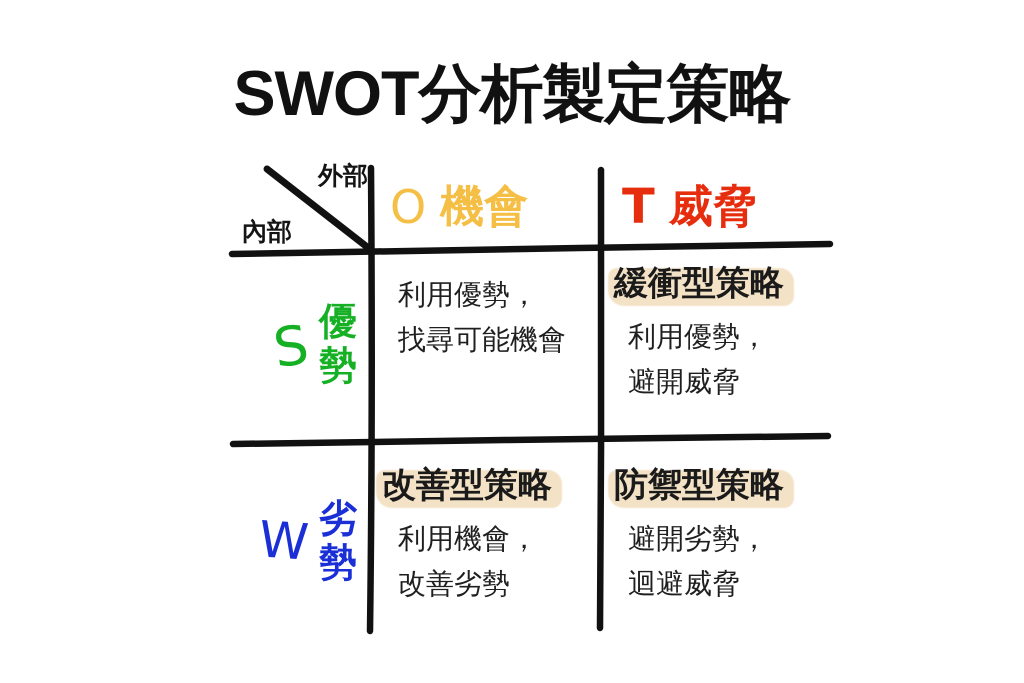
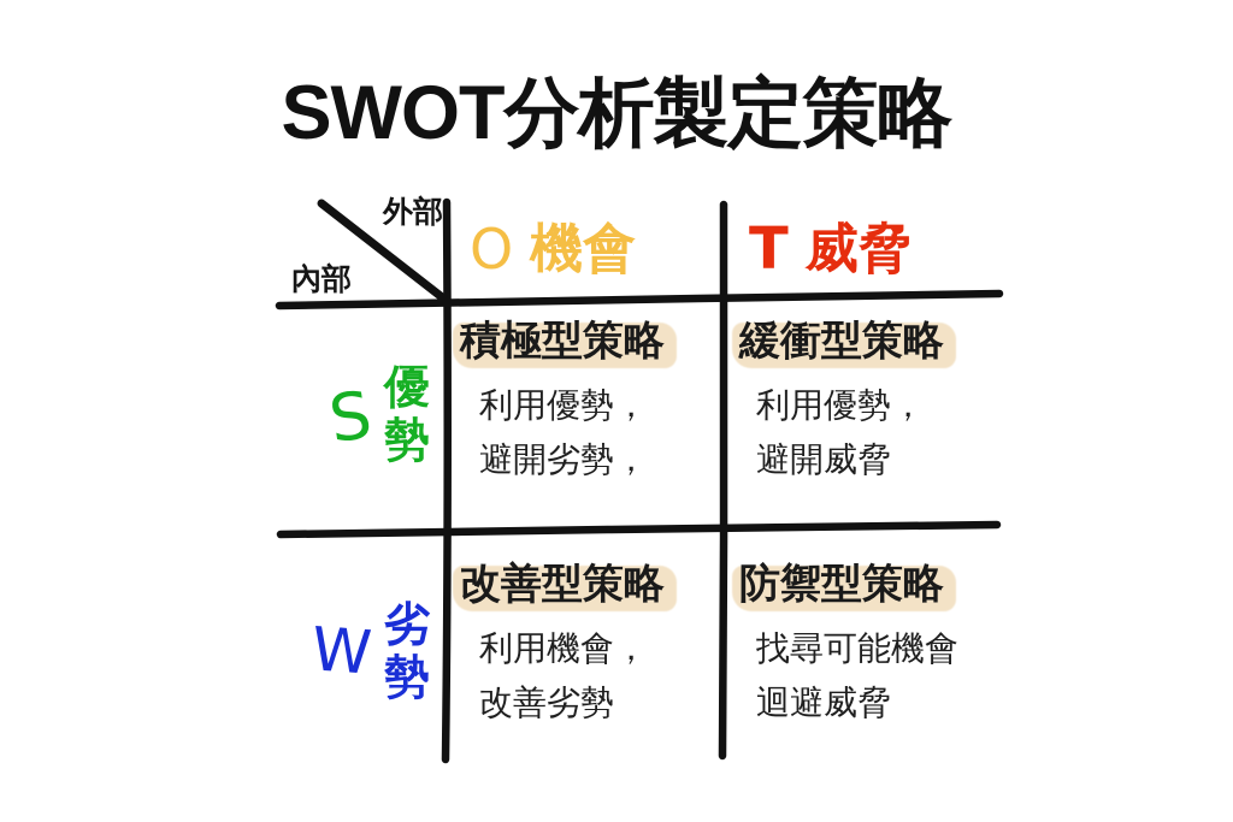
  SWOT分析製定策略
  外部
  內部
  O
  機會
  T
  威脅
  優勢
  劣勢
+ 積極型策略
  利用優勢，
- 找尋可能機會
+ 避開劣勢，
  緩衝型策略
  利用優勢，
  避開威脅
  改善型策略
  利用機會，
  改善劣勢
  防禦型策略
- 避開劣勢，
+ 找尋可能機會
  迴避威脅
